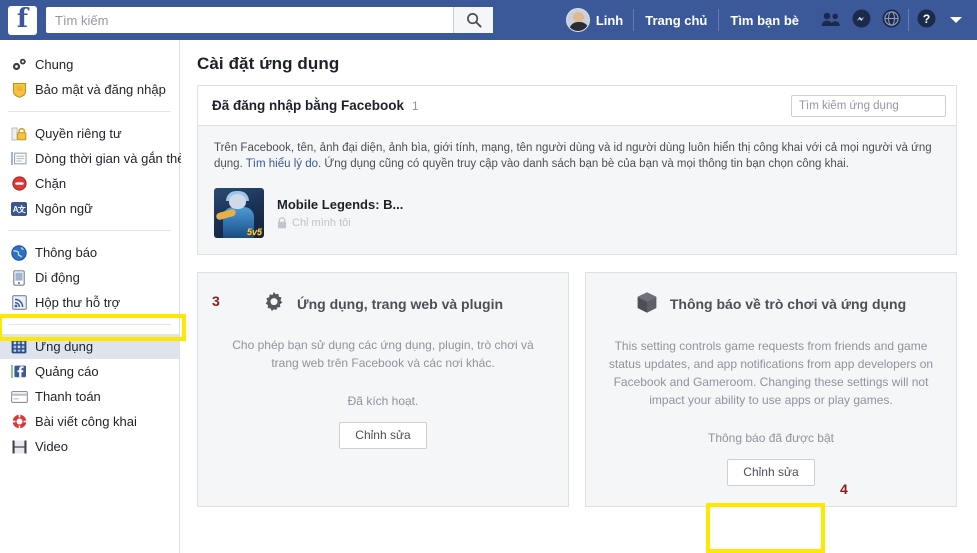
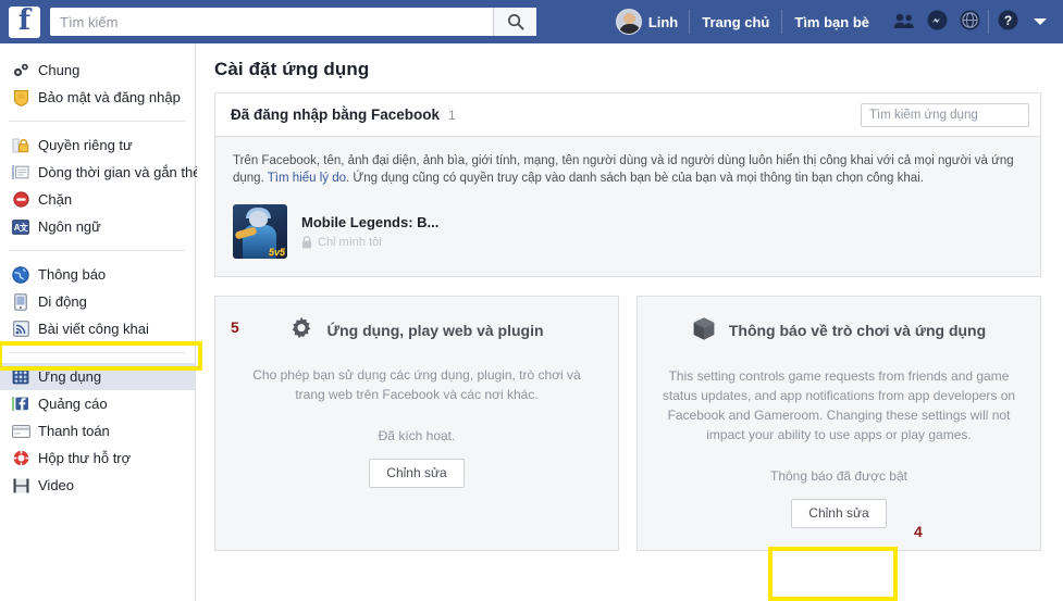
  f
  Tìm kiếm
  Linh
  Trang chủ
  Tìm bạn bè
  ?
  Chung
  Bảo mật và đăng nhập
  Quyền riêng tư
  Dòng thời gian và gắn th
  Chặn
  A
  文
  Ngôn ngữ
  Thông báo
  Di động
- Hộp thư hỗ trợ
+ Bài viết công khai
  Ứng dụng
  Quảng cáo
  Thanh toán
- Bài viết công khai
+ Hộp thư hỗ trợ
  Video
  Cài đặt ứng dụng
  Đã đăng nhập bằng Facebook
  1
  Tìm kiếm ứng dụng
  Trên Facebook, tên, ảnh đại diện, ảnh bìa, giới tính, mạng, tên người dùng và id người dùng luôn hiển thị công khai với cả mọi người và ứng dụng. Tìm hiểu lý do. Ứng dụng cũng có quyền truy cập vào danh sách bạn bè của bạn và mọi thông tin bạn chọn công khai.
  5v5
  Mobile Legends: B...
  Chỉ mình tôi
- Ứng dụng, trang web và plugin
+ Ứng dụng, play web và plugin
  Cho phép bạn sử dụng các ứng dụng, plugin, trò chơi và trang web trên Facebook và các nơi khác.
  Đã kích hoạt.
  Chỉnh sửa
  Thông báo về trò chơi và ứng dụng
  This setting controls game requests from friends and game status updates, and app notifications from app developers on Facebook and Gameroom. Changing these settings will not impact your ability to use apps or play games.
  Thông báo đã được bật
  Chỉnh sửa
- 3
+ 5
  4
